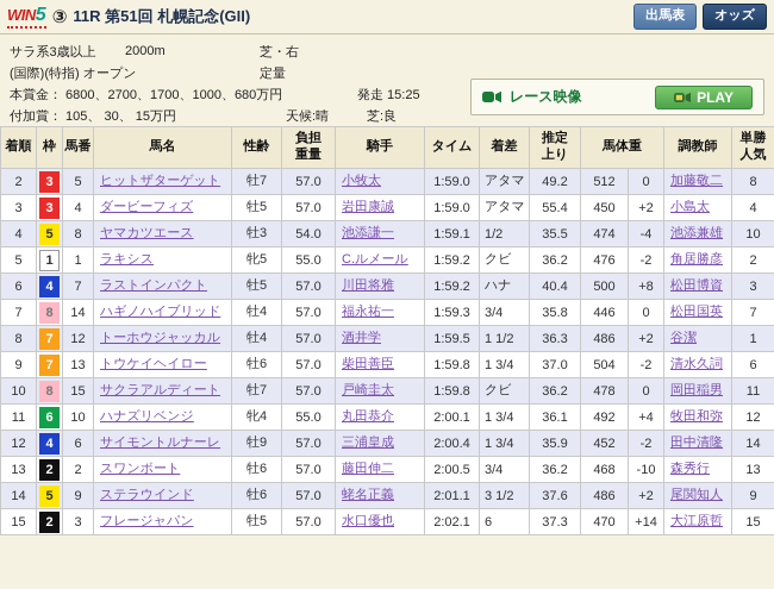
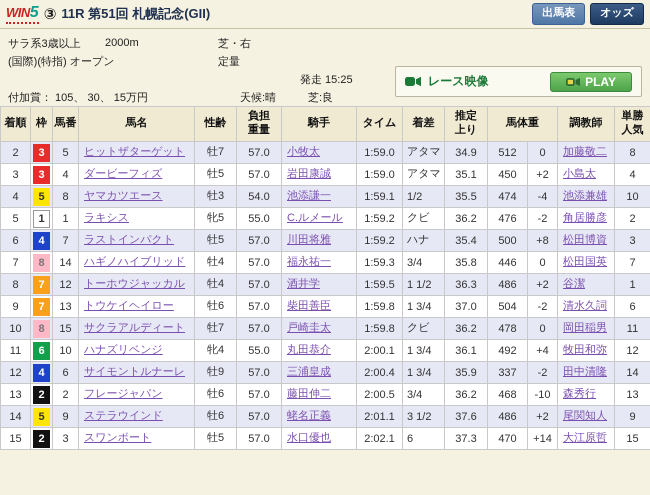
  WIN
  5
  ③
  11R 第51回 札幌記念(GII)
  出馬表
  オッズ
  サラ系3歳以上
  2000m
  芝・右
  (国際)(特指) オープン
  定量
- 本賞金： 6800、2700、1700、1000、680万円
  発走 15:25
  付加賞： 105、 30、 15万円
  天候:晴
  芝:良
  レース映像
  PLAY
  着順	枠	馬番	馬名	性齢	負担 重量	騎手	タイム	着差	推定 上り	馬体重	調教師	単勝 人気
- 2	3	5	ヒットザターゲット	牡7	57.0	小牧太	1:59.0	アタマ	49.2	512	0	加藤敬二	8
+ 2	3	5	ヒットザターゲット	牡7	57.0	小牧太	1:59.0	アタマ	34.9	512	0	加藤敬二	8
- 3	3	4	ダービーフィズ	牡5	57.0	岩田康誠	1:59.0	アタマ	55.4	450	+2	小島太	4
+ 3	3	4	ダービーフィズ	牡5	57.0	岩田康誠	1:59.0	アタマ	35.1	450	+2	小島太	4
  4	5	8	ヤマカツエース	牡3	54.0	池添謙一	1:59.1	1/2	35.5	474	-4	池添兼雄	10
  5	1	1	ラキシス	牝5	55.0	C.ルメール	1:59.2	クビ	36.2	476	-2	角居勝彦	2
- 6	4	7	ラストインパクト	牡5	57.0	川田将雅	1:59.2	ハナ	40.4	500	+8	松田博資	3
+ 6	4	7	ラストインパクト	牡5	57.0	川田将雅	1:59.2	ハナ	35.4	500	+8	松田博資	3
  7	8	14	ハギノハイブリッド	牡4	57.0	福永祐一	1:59.3	3/4	35.8	446	0	松田国英	7
  8	7	12	トーホウジャッカル	牡4	57.0	酒井学	1:59.5	1 1/2	36.3	486	+2	谷潔	1
  9	7	13	トウケイヘイロー	牡6	57.0	柴田善臣	1:59.8	1 3/4	37.0	504	-2	清水久詞	6
  10	8	15	サクラアルディート	牡7	57.0	戸崎圭太	1:59.8	クビ	36.2	478	0	岡田稲男	11
  11	6	10	ハナズリベンジ	牝4	55.0	丸田恭介	2:00.1	1 3/4	36.1	492	+4	牧田和弥	12
- 12	4	6	サイモントルナーレ	牡9	57.0	三浦皇成	2:00.4	1 3/4	35.9	452	-2	田中清隆	14
+ 12	4	6	サイモントルナーレ	牡9	57.0	三浦皇成	2:00.4	1 3/4	35.9	337	-2	田中清隆	14
- 13	2	2	スワンボート	牡6	57.0	藤田伸二	2:00.5	3/4	36.2	468	-10	森秀行	13
+ 13	2	2	フレージャパン	牡6	57.0	藤田伸二	2:00.5	3/4	36.2	468	-10	森秀行	13
  14	5	9	ステラウインド	牡6	57.0	蛯名正義	2:01.1	3 1/2	37.6	486	+2	尾関知人	9
- 15	2	3	フレージャパン	牡5	57.0	水口優也	2:02.1	6	37.3	470	+14	大江原哲	15
+ 15	2	3	スワンボート	牡5	57.0	水口優也	2:02.1	6	37.3	470	+14	大江原哲	15
